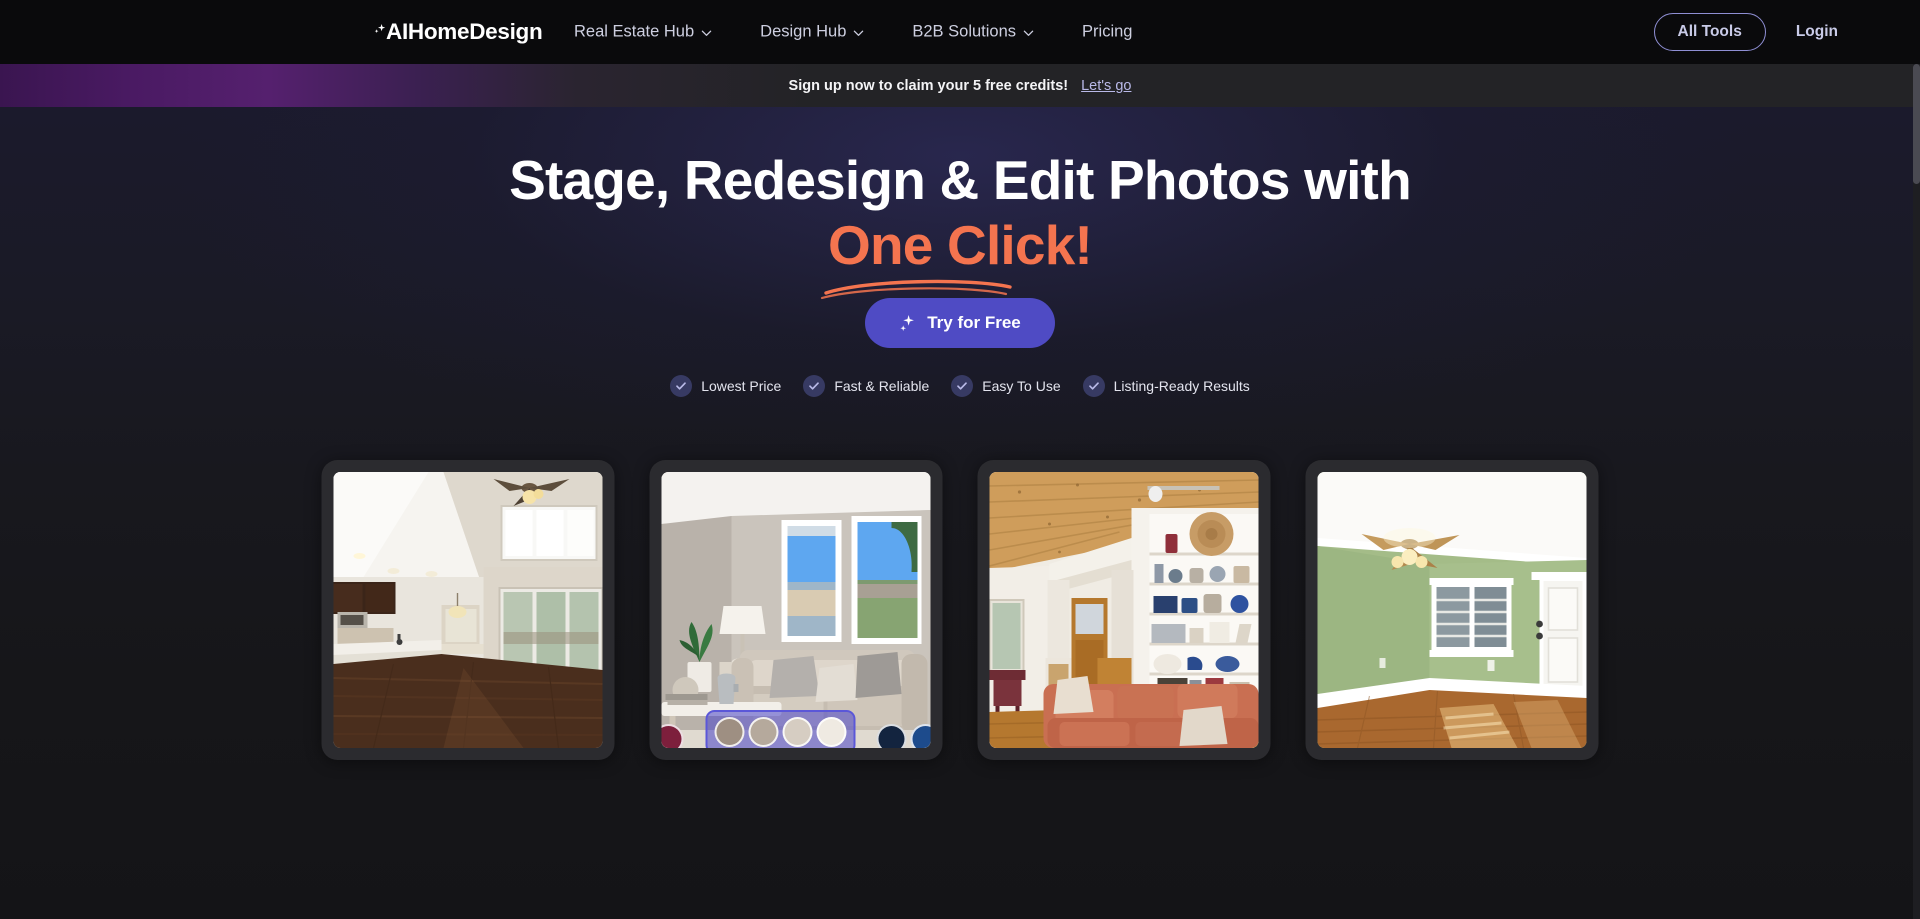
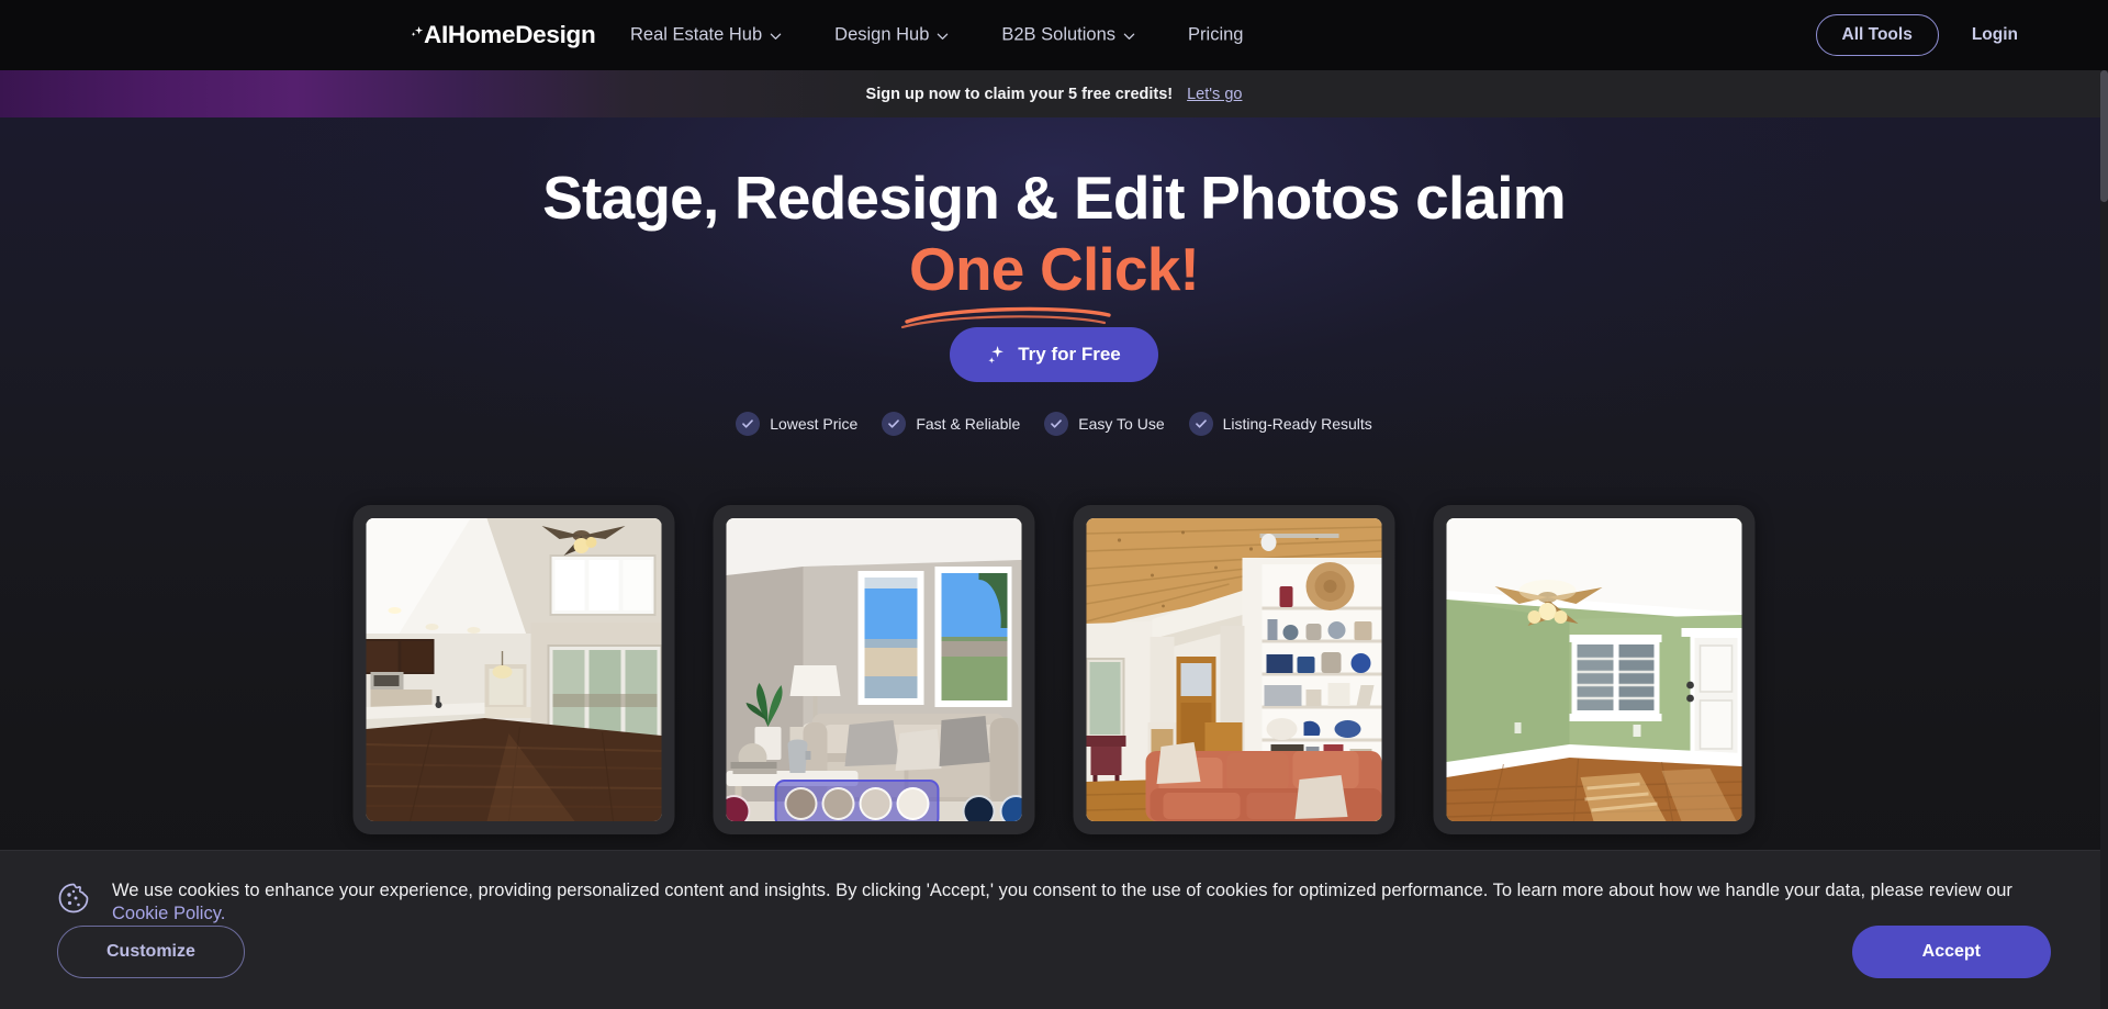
  AIHomeDesign
  Real Estate Hub
  Design Hub
  B2B Solutions
  Pricing
  All Tools
  Login
  Sign up now to claim your 5 free credits!
  Let's go
- Stage, Redesign & Edit Photos with
+ Stage, Redesign & Edit Photos claim
  One Click!
  Try for Free
  Lowest Price
  Fast & Reliable
  Easy To Use
  Listing-Ready Results
+ We use cookies to enhance your experience, providing personalized content and insights. By clicking 'Accept,' you consent to the use of cookies for optimized performance. To learn more about how we handle your data, please review our Cookie Policy.
+ Customize
+ Accept
